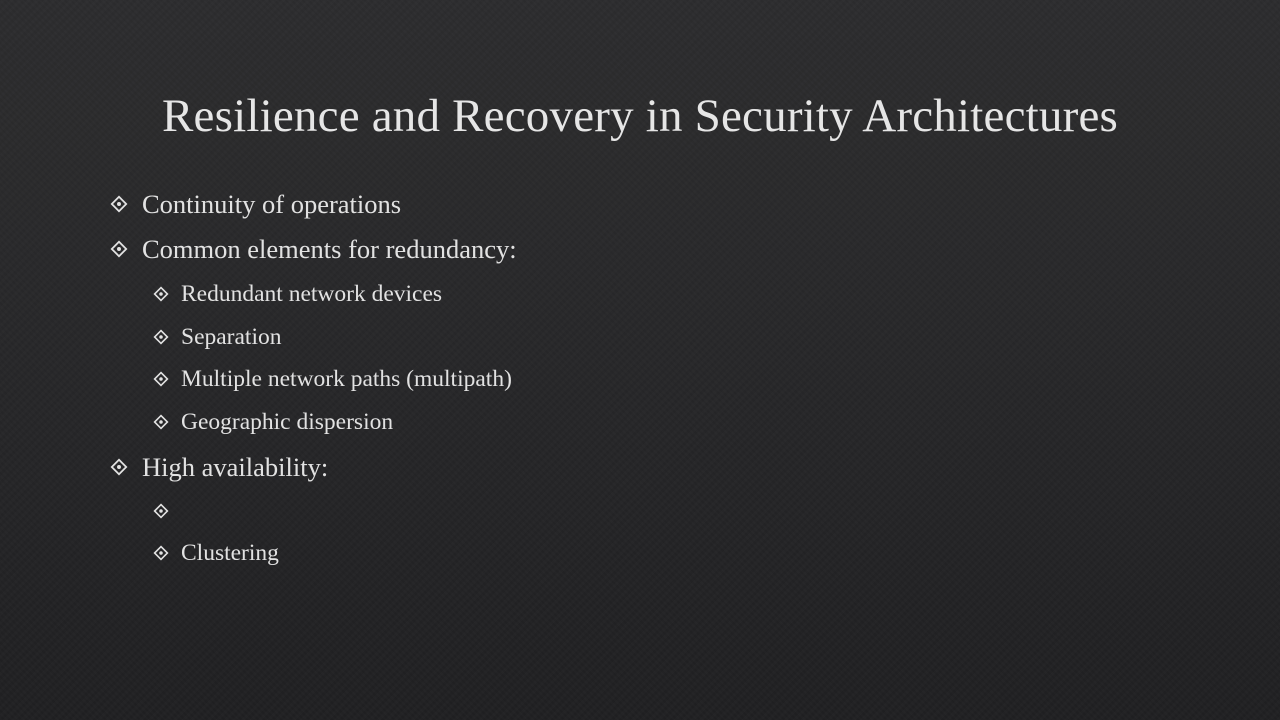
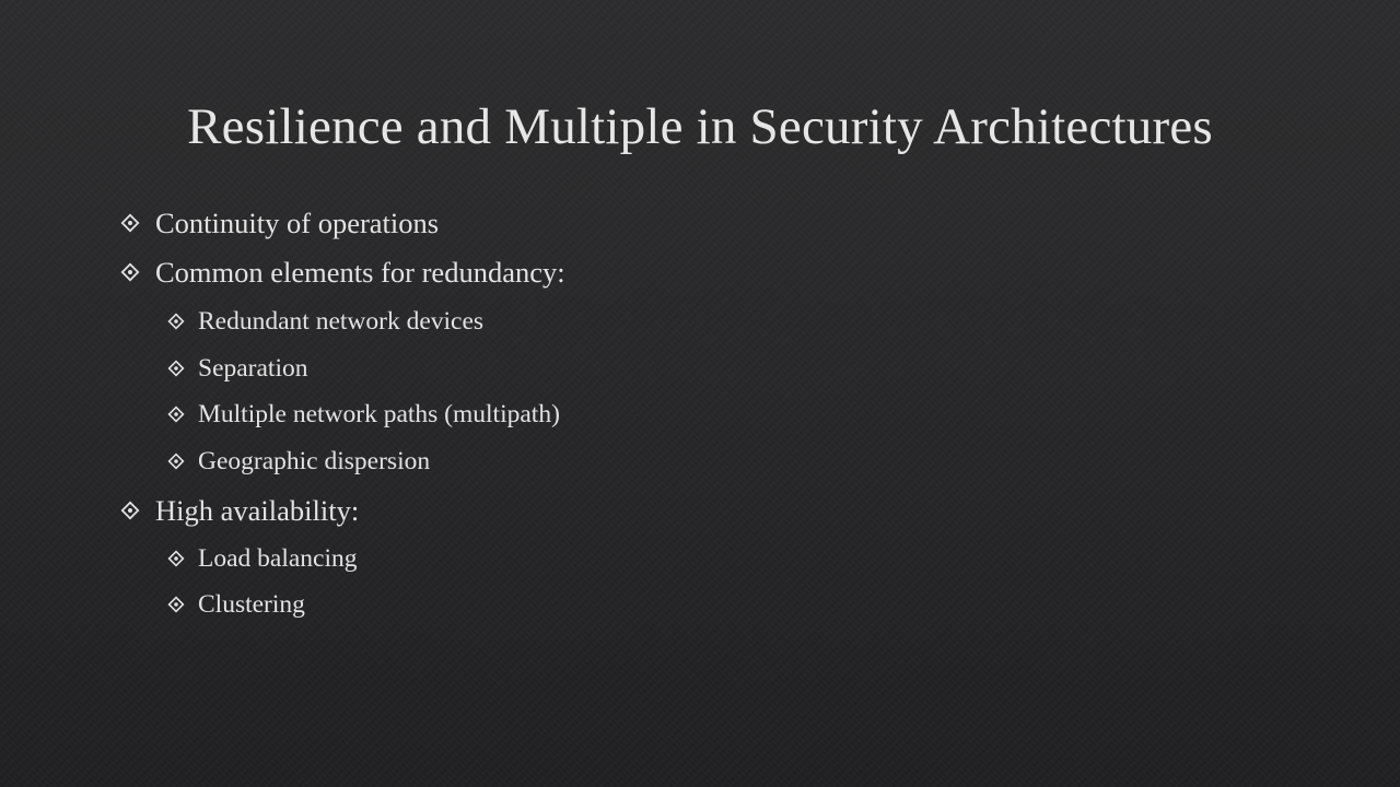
- Resilience and Recovery in Security Architectures
+ Resilience and Multiple in Security Architectures
  Continuity of operations
  Common elements for redundancy:
  Redundant network devices
  Separation
  Multiple network paths (multipath)
  Geographic dispersion
  High availability:
+ Load balancing
  Clustering
